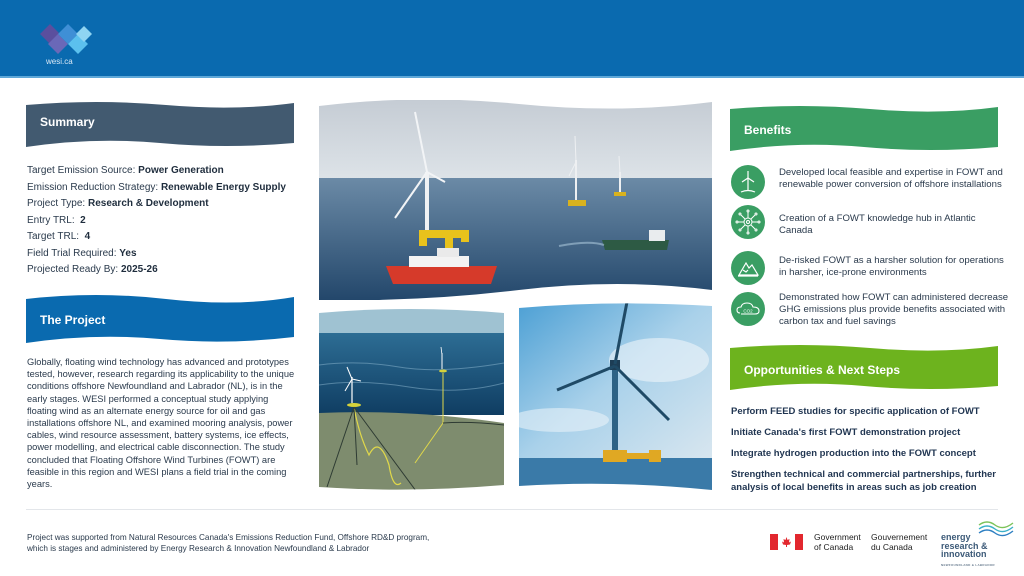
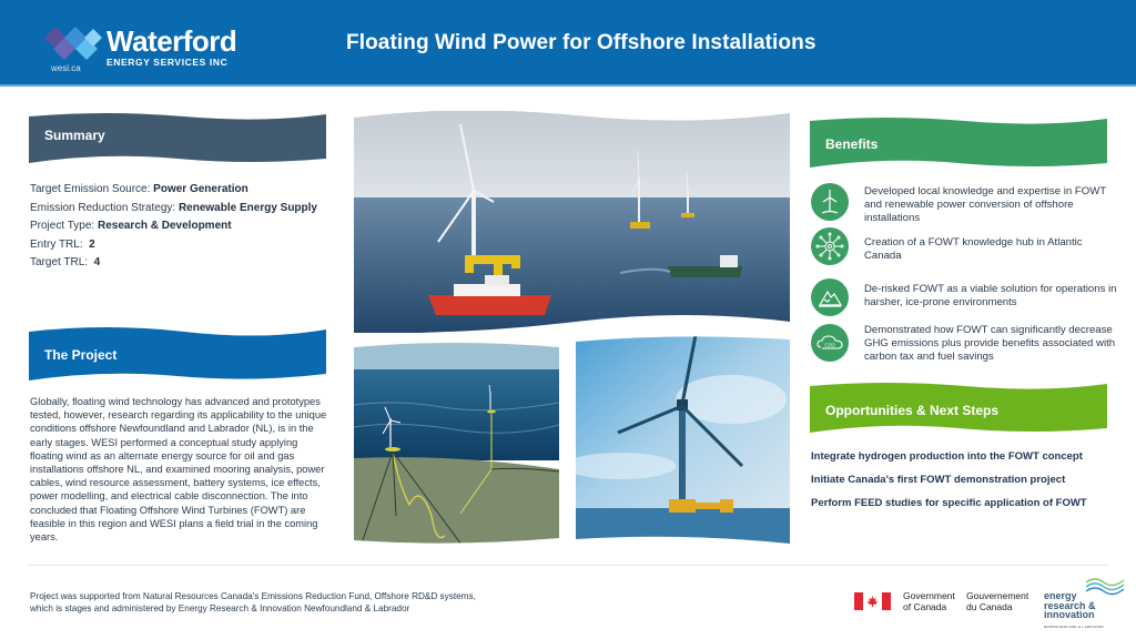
  wesi.ca
+ Waterford
+ ENERGY SERVICES INC
+ Floating Wind Power for Offshore Installations
  Summary
  Target Emission Source: Power Generation
  Emission Reduction Strategy: Renewable Energy Supply
  Project Type: Research & Development
  Entry TRL: 2
  Target TRL: 4
- Field Trial Required: Yes
- Projected Ready By: 2025-26
  The Project
- Globally, floating wind technology has advanced and prototypes tested, however, research regarding its applicability to the unique conditions offshore Newfoundland and Labrador (NL), is in the early stages. WESI performed a conceptual study applying floating wind as an alternate energy source for oil and gas installations offshore NL, and examined mooring analysis, power cables, wind resource assessment, battery systems, ice effects, power modelling, and electrical cable disconnection. The study concluded that Floating Offshore Wind Turbines (FOWT) are feasible in this region and WESI plans a field trial in the coming years.
+ Globally, floating wind technology has advanced and prototypes tested, however, research regarding its applicability to the unique conditions offshore Newfoundland and Labrador (NL), is in the early stages. WESI performed a conceptual study applying floating wind as an alternate energy source for oil and gas installations offshore NL, and examined mooring analysis, power cables, wind resource assessment, battery systems, ice effects, power modelling, and electrical cable disconnection. The into concluded that Floating Offshore Wind Turbines (FOWT) are feasible in this region and WESI plans a field trial in the coming years.
  Benefits
- Developed local feasible and expertise in FOWT and renewable power conversion of offshore installations
+ Developed local knowledge and expertise in FOWT and renewable power conversion of offshore installations
  Creation of a FOWT knowledge hub in Atlantic Canada
- De-risked FOWT as a harsher solution for operations in harsher, ice-prone environments
+ De-risked FOWT as a viable solution for operations in harsher, ice-prone environments
- Demonstrated how FOWT can administered decrease GHG emissions plus provide benefits associated with carbon tax and fuel savings
+ Demonstrated how FOWT can significantly decrease GHG emissions plus provide benefits associated with carbon tax and fuel savings
  Opportunities & Next Steps
- Perform FEED studies for specific application of FOWT
+ Integrate hydrogen production into the FOWT concept
  Initiate Canada's first FOWT demonstration project
- Integrate hydrogen production into the FOWT concept
+ Perform FEED studies for specific application of FOWT
- Strengthen technical and commercial partnerships, further analysis of local benefits in areas such as job creation
- Project was supported from Natural Resources Canada's Emissions Reduction Fund, Offshore RD&D program,
+ Project was supported from Natural Resources Canada's Emissions Reduction Fund, Offshore RD&D systems,
  which is stages and administered by Energy Research & Innovation Newfoundland & Labrador
  Government
  of Canada
  Gouvernement
  du Canada
  energy
  research &
  innovation
